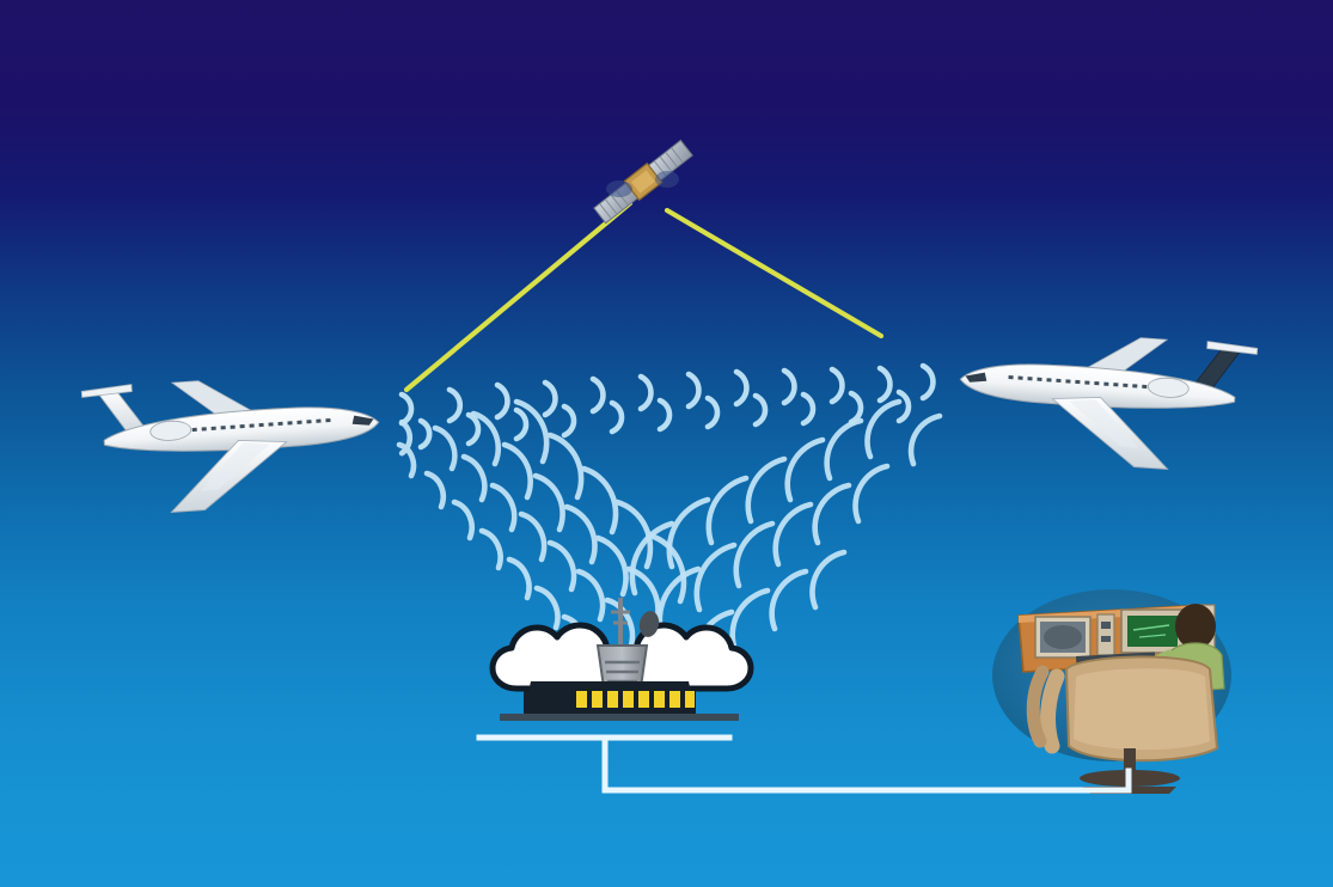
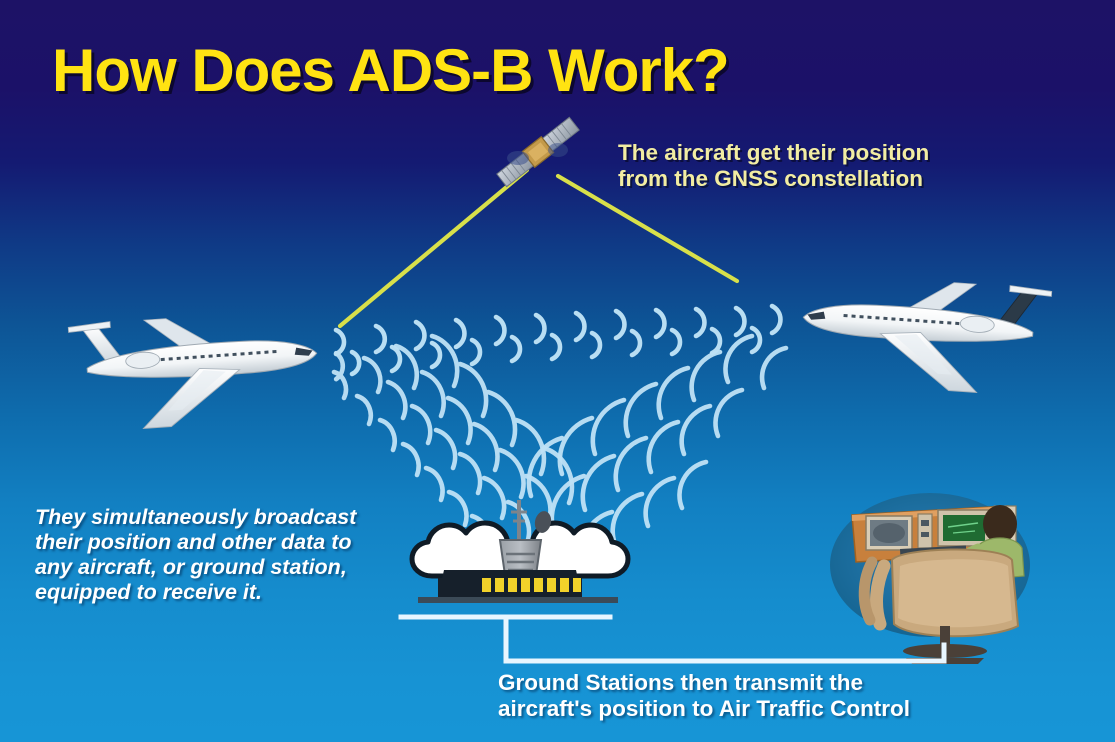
+ How Does ADS-B Work?
+ The aircraft get their position
+ from the GNSS constellation
+ They simultaneously broadcast
+ their position and other data to
+ any aircraft, or ground station,
+ equipped to receive it.
+ Ground Stations then transmit the
+ aircraft's position to Air Traffic Control
